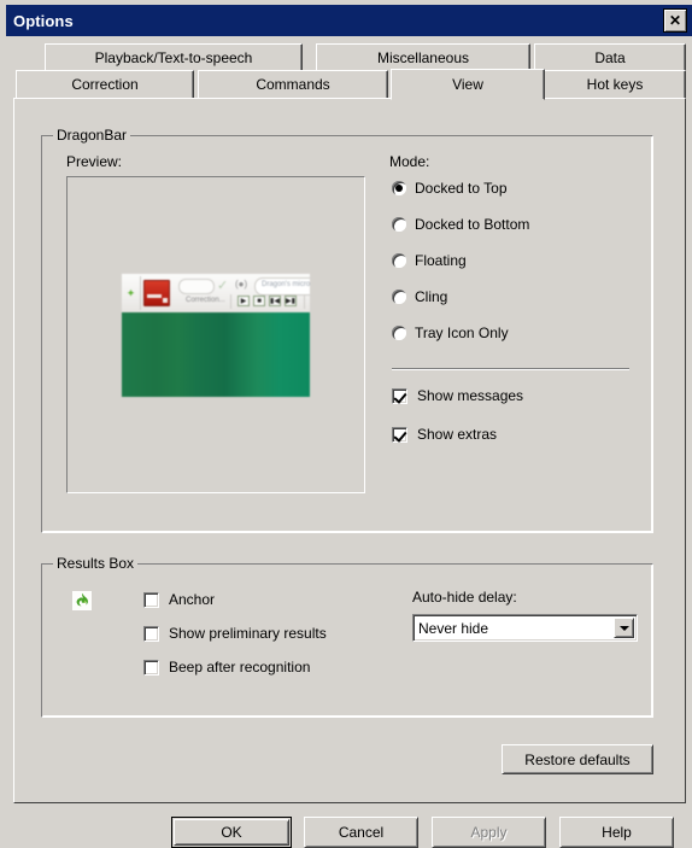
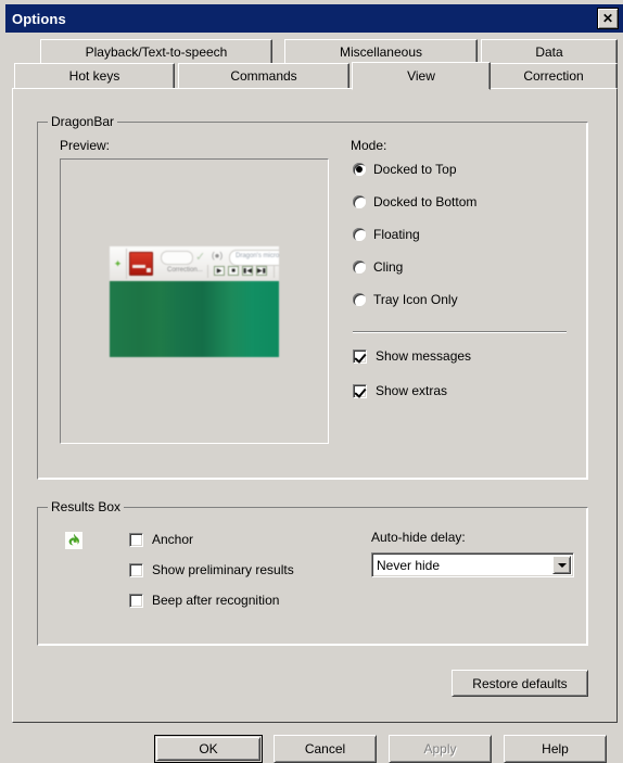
  Options
  ✕
  Playback/Text-to-speech
  Miscellaneous
  Data
- Correction
+ Hot keys
  Commands
  View
- Hot keys
+ Correction
  DragonBar
  Preview:
  ✦
  ✓
  (●)
  Mode:
  Docked to Top
  Docked to Bottom
  Floating
  Cling
  Tray Icon Only
  Show messages
  Show extras
  Results Box
  Anchor
  Show preliminary results
  Beep after recognition
  Auto-hide delay:
  Never hide
  Restore defaults
  OK
  Cancel
  Apply
  Help
